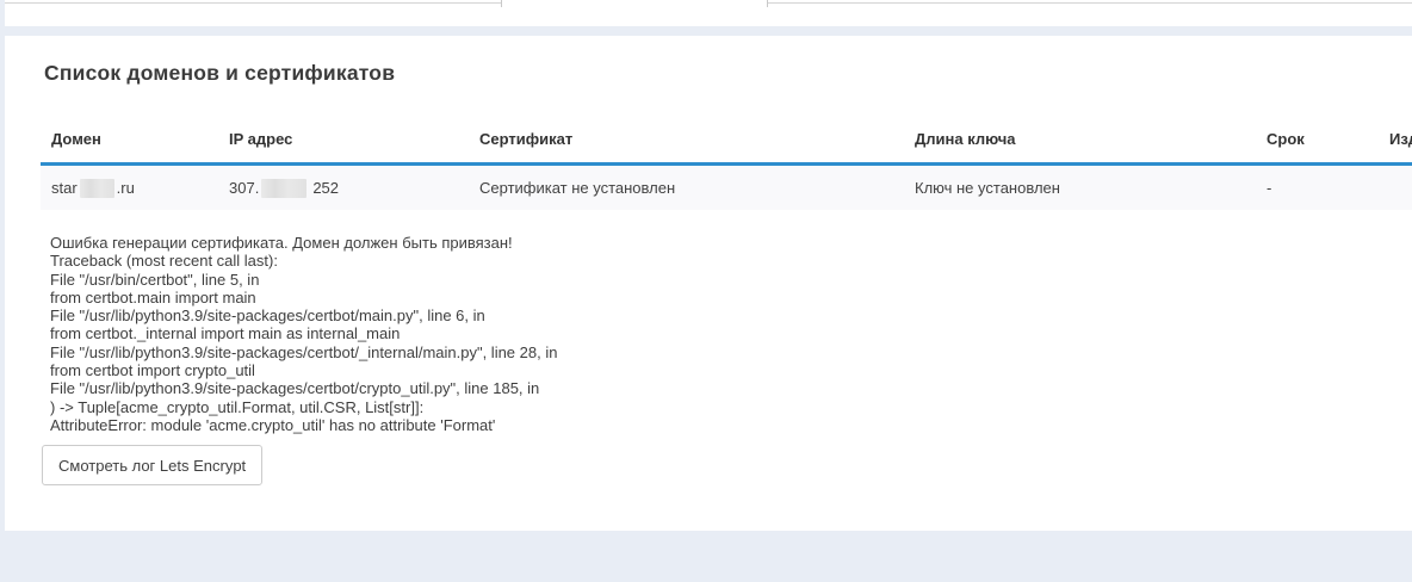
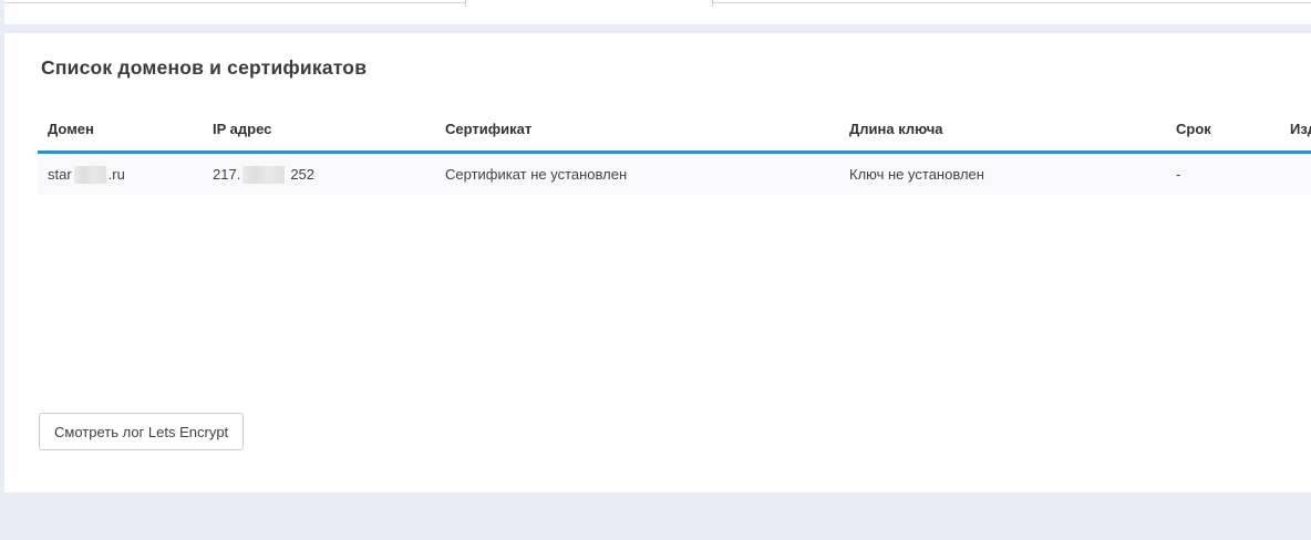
  Список доменов и сертификатов
  Домен
  IP адрес
  Сертификат
  Длина ключа
  Срок
  star .ru
- 307. 252
+ 217. 252
  Сертификат не установлен
  Ключ не установлен
  -
- Ошибка генерации сертификата. Домен должен быть привязан!
- Traceback (most recent call last):
- File "/usr/bin/certbot", line 5, in
- from certbot.main import main
- File "/usr/lib/python3.9/site-packages/certbot/main.py", line 6, in
- from certbot._internal import main as internal_main
- File "/usr/lib/python3.9/site-packages/certbot/_internal/main.py", line 28, in
- from certbot import crypto_util
- File "/usr/lib/python3.9/site-packages/certbot/crypto_util.py", line 185, in
- ) -> Tuple[acme_crypto_util.Format, util.CSR, List[str]]:
- AttributeError: module 'acme.crypto_util' has no attribute 'Format'
  Смотреть лог Lets Encrypt
